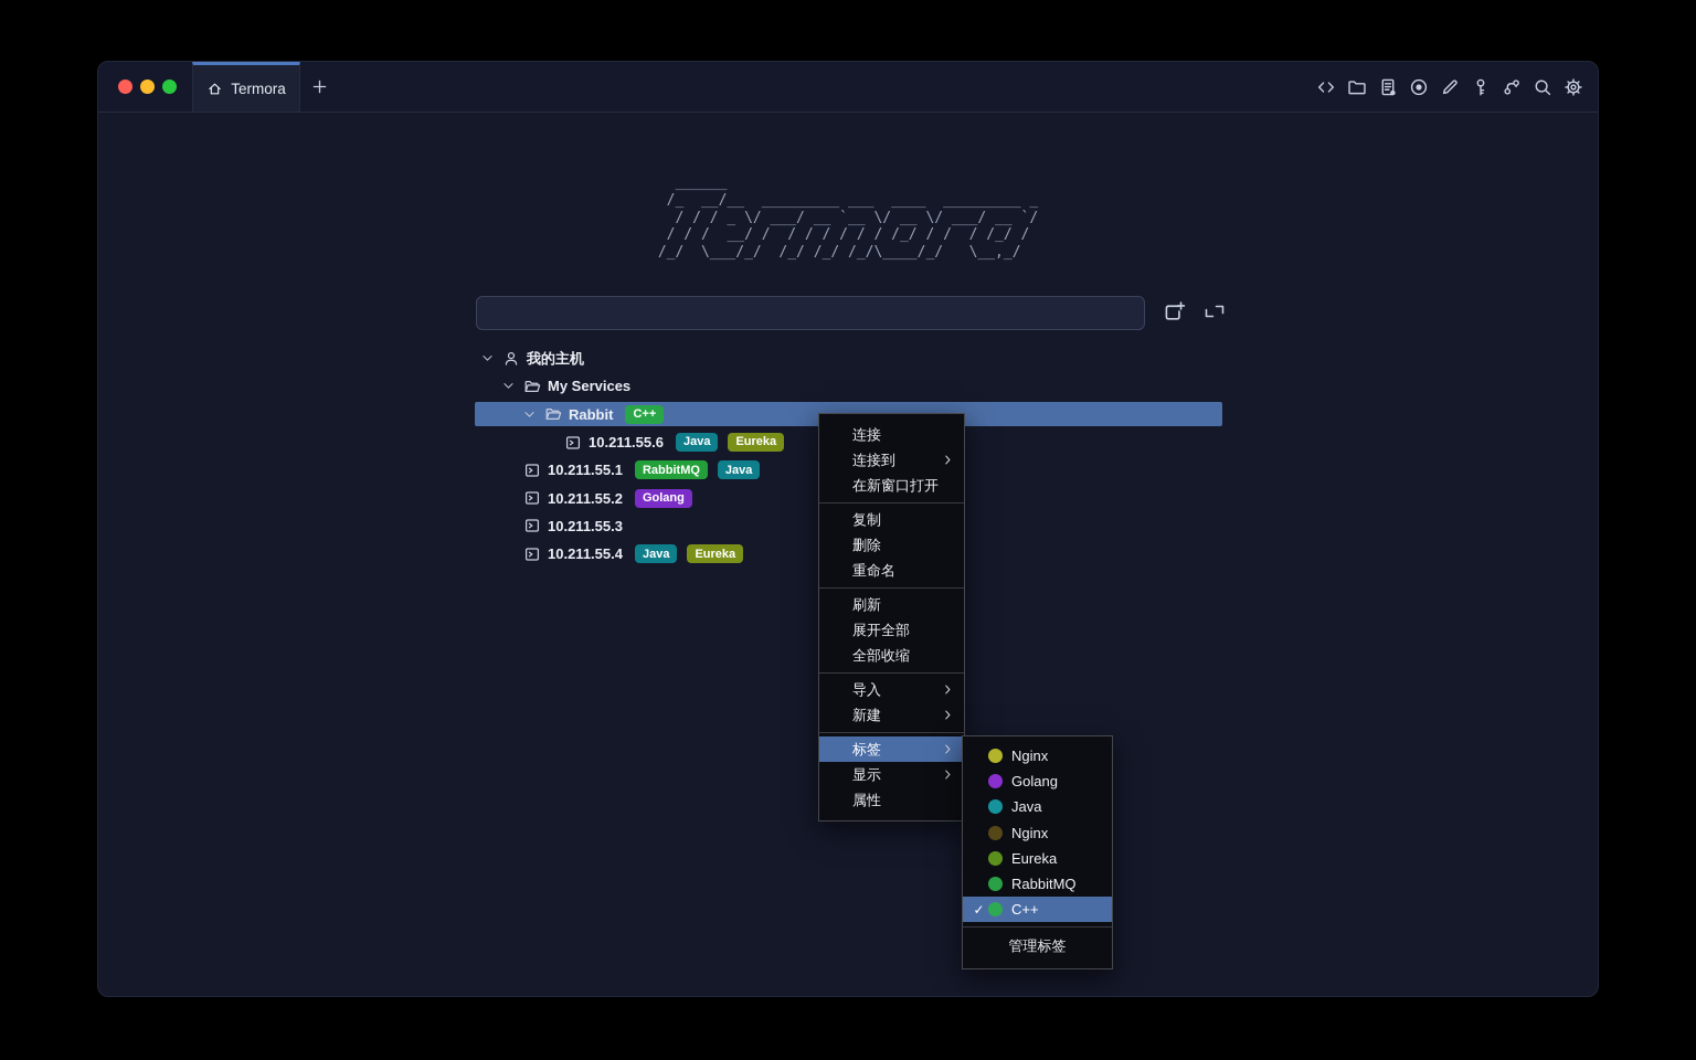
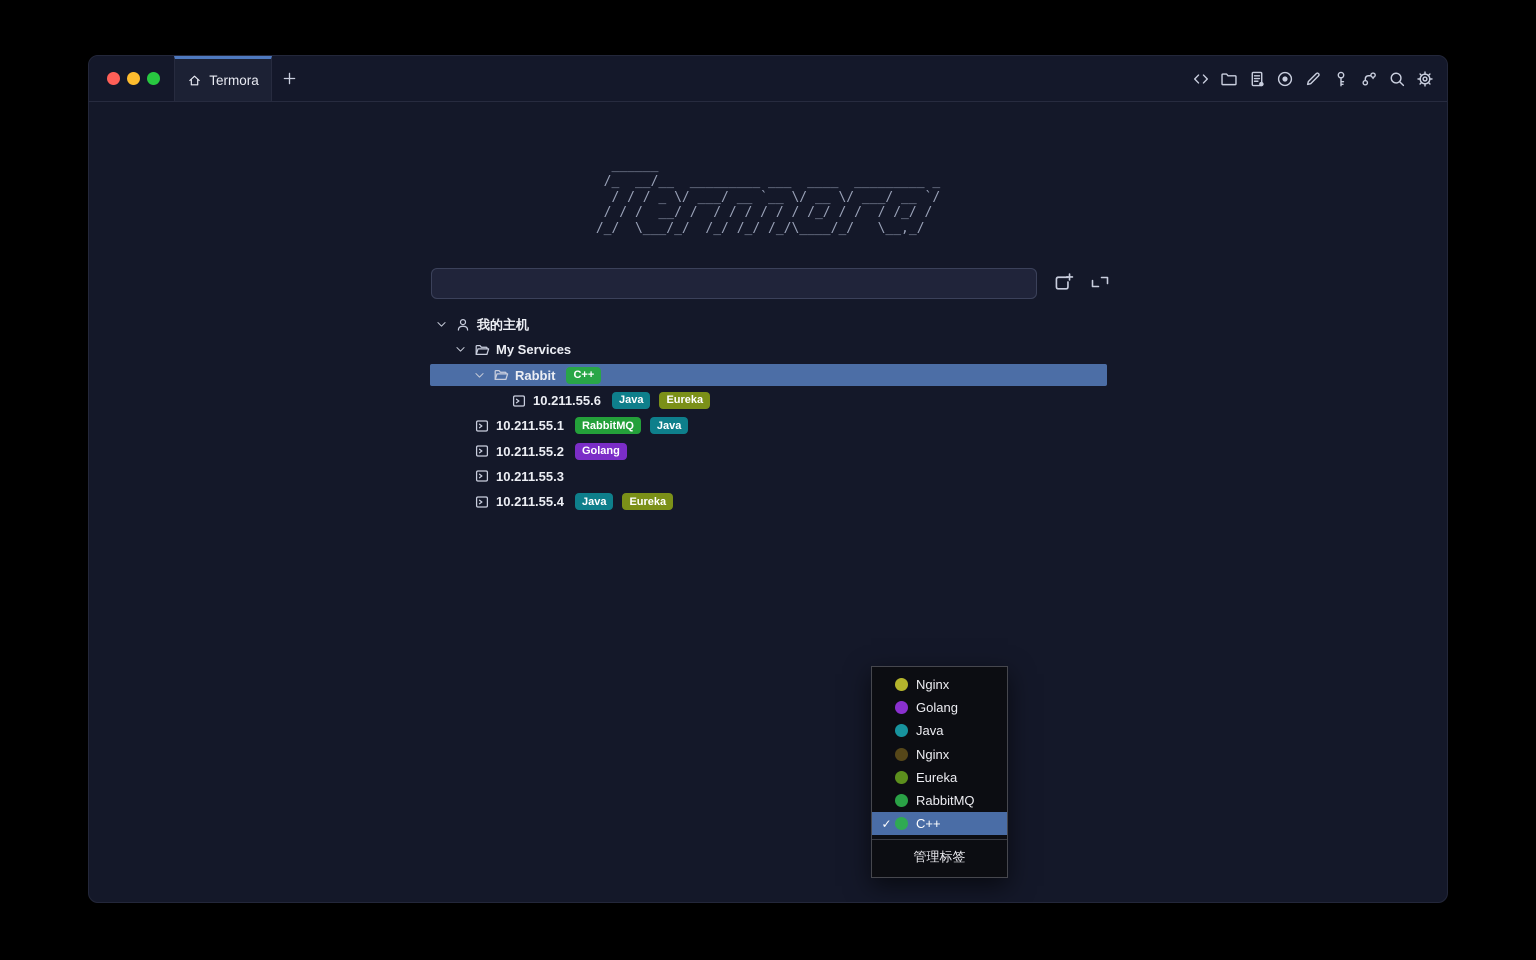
  Termora
  ______
  /_ __/__ _________ ___ ____ _________ _
  / / / _ \/ ___/ __ `__ \/ __ \/ ___/ __ `/
  / / / __/ / / / / / / / /_/ / / / /_/ /
  /_/ \___/_/ /_/ /_/ /_/\____/_/ \__,_/
  我的主机
  My Services
  Rabbit
  C++
  10.211.55.6
  Java
  Eureka
  10.211.55.1
  RabbitMQ
  Java
  10.211.55.2
  Golang
  10.211.55.3
  10.211.55.4
  Java
  Eureka
- 连接
- 连接到
- 在新窗口打开
- 复制
- 删除
- 重命名
- 刷新
- 展开全部
- 全部收缩
- 导入
- 新建
- 标签
- 显示
- 属性
  Nginx
  Golang
  Java
  Nginx
  Eureka
  RabbitMQ
  ✓
  C++
  管理标签
